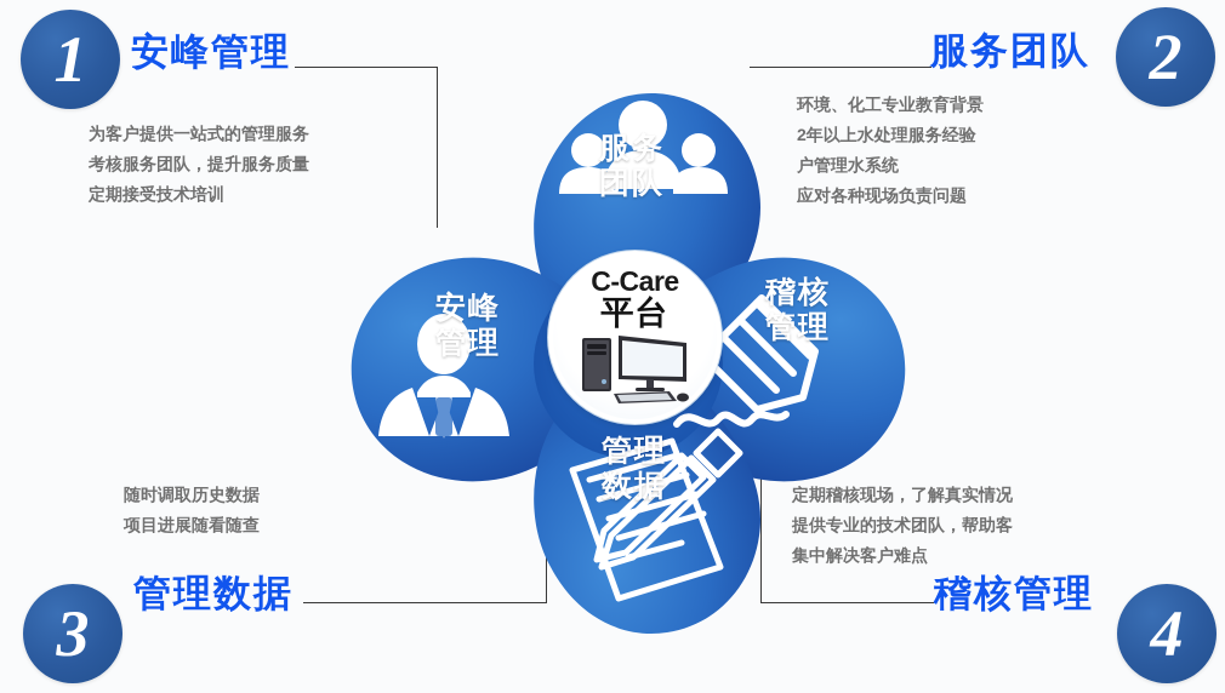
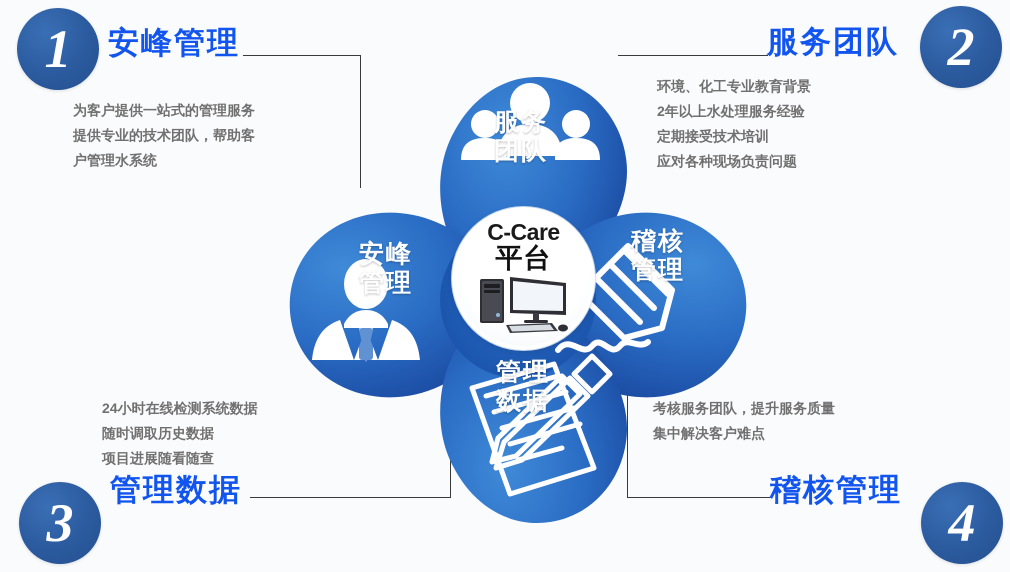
  1
  2
  3
  4
  安峰管理
  服务团队
  管理数据
  稽核管理
  为客户提供一站式的管理服务
- 考核服务团队，提升服务质量
+ 提供专业的技术团队，帮助客
- 定期接受技术培训
+ 户管理水系统
  环境、化工专业教育背景
  2年以上水处理服务经验
- 户管理水系统
+ 定期接受技术培训
  应对各种现场负责问题
+ 24小时在线检测系统数据
  随时调取历史数据
  项目进展随看随查
- 定期稽核现场，了解真实情况
- 提供专业的技术团队，帮助客
+ 考核服务团队，提升服务质量
  集中解决客户难点
  服务
  团队
  安峰
  管理
  稽核
  管理
  管理
  数据
  C-Care
  平台
